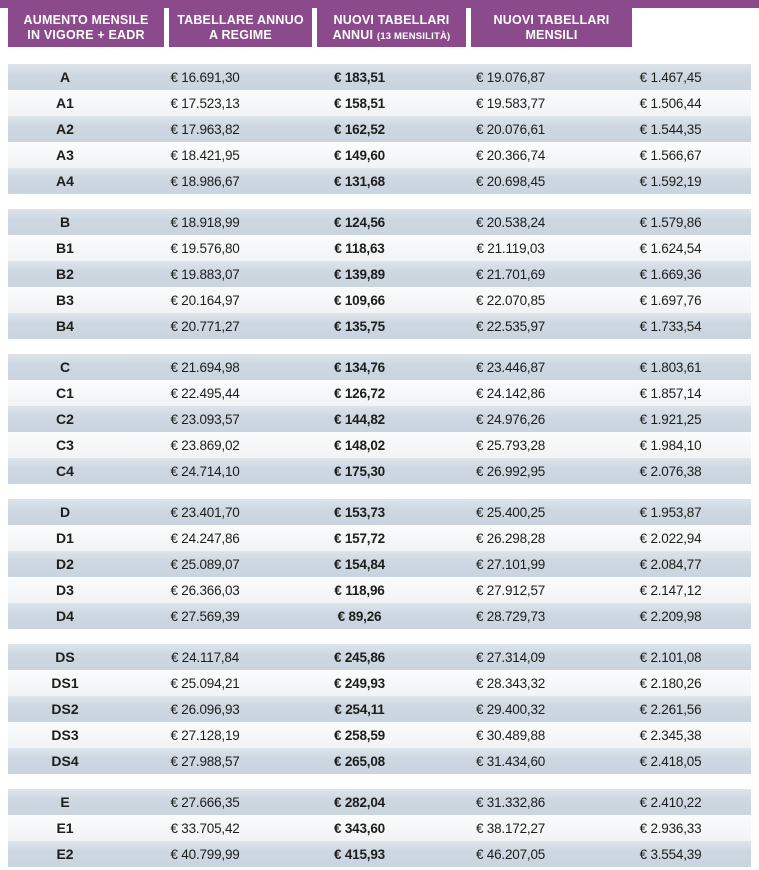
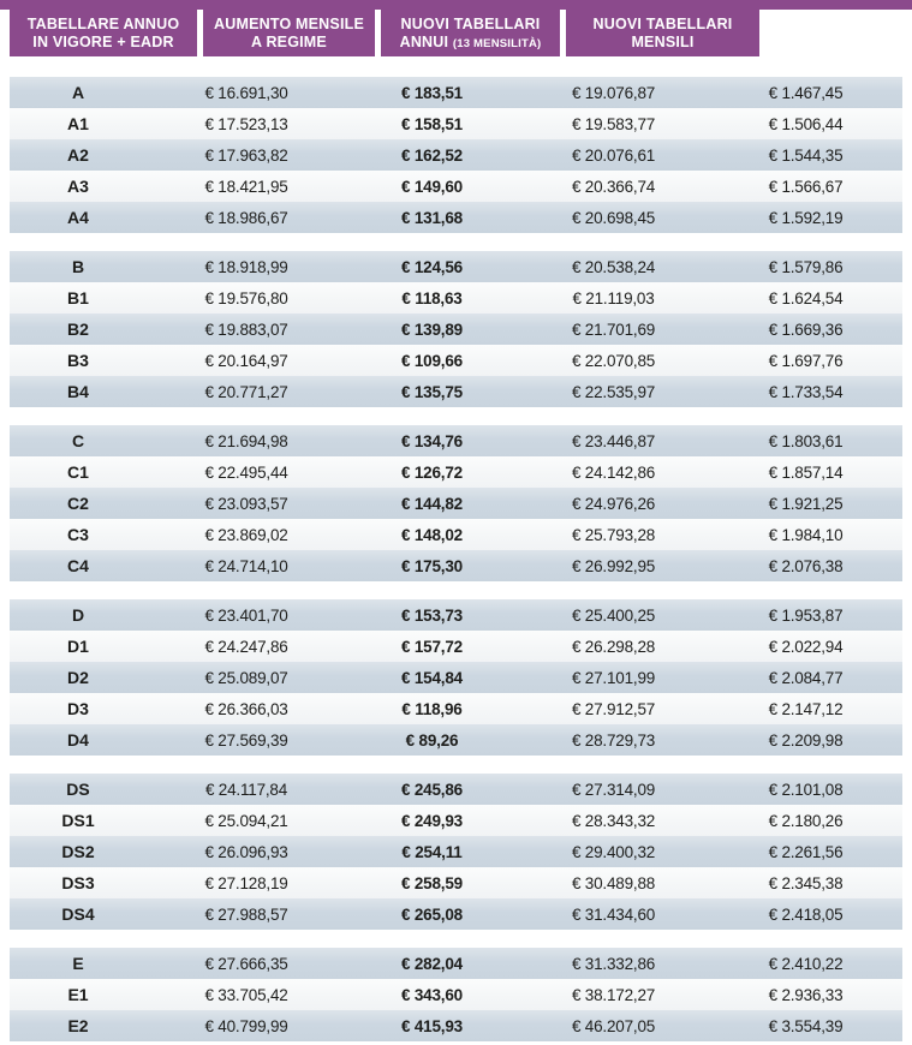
- AUMENTO MENSILE
+ TABELLARE ANNUO
  IN VIGORE + EADR
- TABELLARE ANNUO
+ AUMENTO MENSILE
  A REGIME
  NUOVI TABELLARI
  ANNUI (13 MENSILITÀ)
  NUOVI TABELLARI
  MENSILI
  A
  € 16.691,30
  € 183,51
  € 19.076,87
  € 1.467,45
  A1
  € 17.523,13
  € 158,51
  € 19.583,77
  € 1.506,44
  A2
  € 17.963,82
  € 162,52
  € 20.076,61
  € 1.544,35
  A3
  € 18.421,95
  € 149,60
  € 20.366,74
  € 1.566,67
  A4
  € 18.986,67
  € 131,68
  € 20.698,45
  € 1.592,19
  B
  € 18.918,99
  € 124,56
  € 20.538,24
  € 1.579,86
  B1
  € 19.576,80
  € 118,63
  € 21.119,03
  € 1.624,54
  B2
  € 19.883,07
  € 139,89
  € 21.701,69
  € 1.669,36
  B3
  € 20.164,97
  € 109,66
  € 22.070,85
  € 1.697,76
  B4
  € 20.771,27
  € 135,75
  € 22.535,97
  € 1.733,54
  C
  € 21.694,98
  € 134,76
  € 23.446,87
  € 1.803,61
  C1
  € 22.495,44
  € 126,72
  € 24.142,86
  € 1.857,14
  C2
  € 23.093,57
  € 144,82
  € 24.976,26
  € 1.921,25
  C3
  € 23.869,02
  € 148,02
  € 25.793,28
  € 1.984,10
  C4
  € 24.714,10
  € 175,30
  € 26.992,95
  € 2.076,38
  D
  € 23.401,70
  € 153,73
  € 25.400,25
  € 1.953,87
  D1
  € 24.247,86
  € 157,72
  € 26.298,28
  € 2.022,94
  D2
  € 25.089,07
  € 154,84
  € 27.101,99
  € 2.084,77
  D3
  € 26.366,03
  € 118,96
  € 27.912,57
  € 2.147,12
  D4
  € 27.569,39
  € 89,26
  € 28.729,73
  € 2.209,98
  DS
  € 24.117,84
  € 245,86
  € 27.314,09
  € 2.101,08
  DS1
  € 25.094,21
  € 249,93
  € 28.343,32
  € 2.180,26
  DS2
  € 26.096,93
  € 254,11
  € 29.400,32
  € 2.261,56
  DS3
  € 27.128,19
  € 258,59
  € 30.489,88
  € 2.345,38
  DS4
  € 27.988,57
  € 265,08
  € 31.434,60
  € 2.418,05
  E
  € 27.666,35
  € 282,04
  € 31.332,86
  € 2.410,22
  E1
  € 33.705,42
  € 343,60
  € 38.172,27
  € 2.936,33
  E2
  € 40.799,99
  € 415,93
  € 46.207,05
  € 3.554,39
